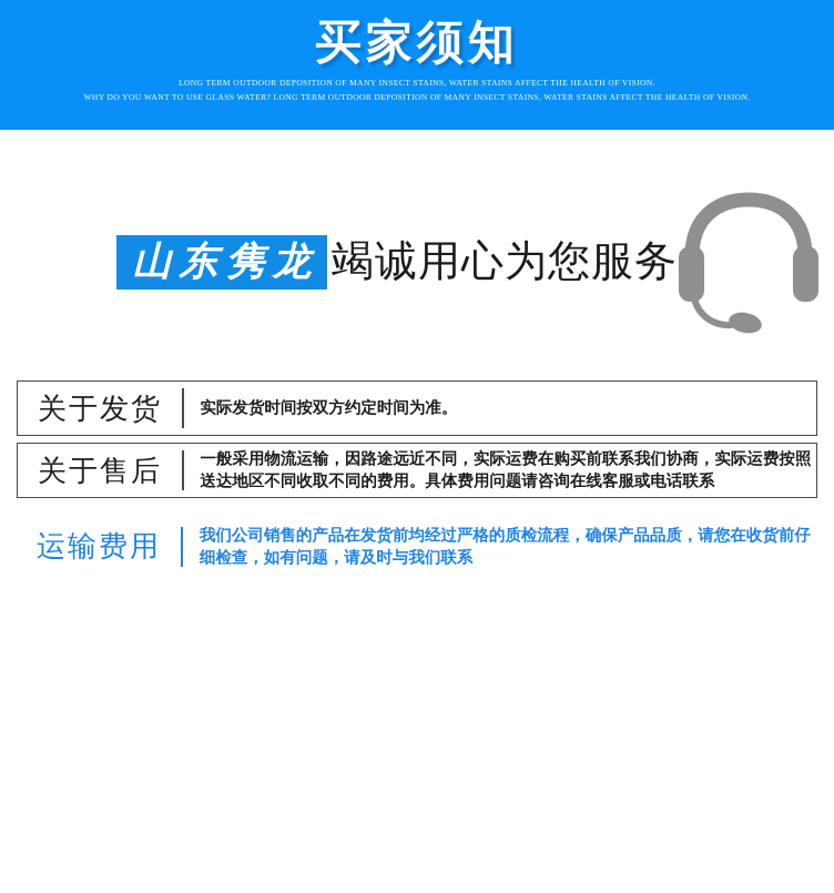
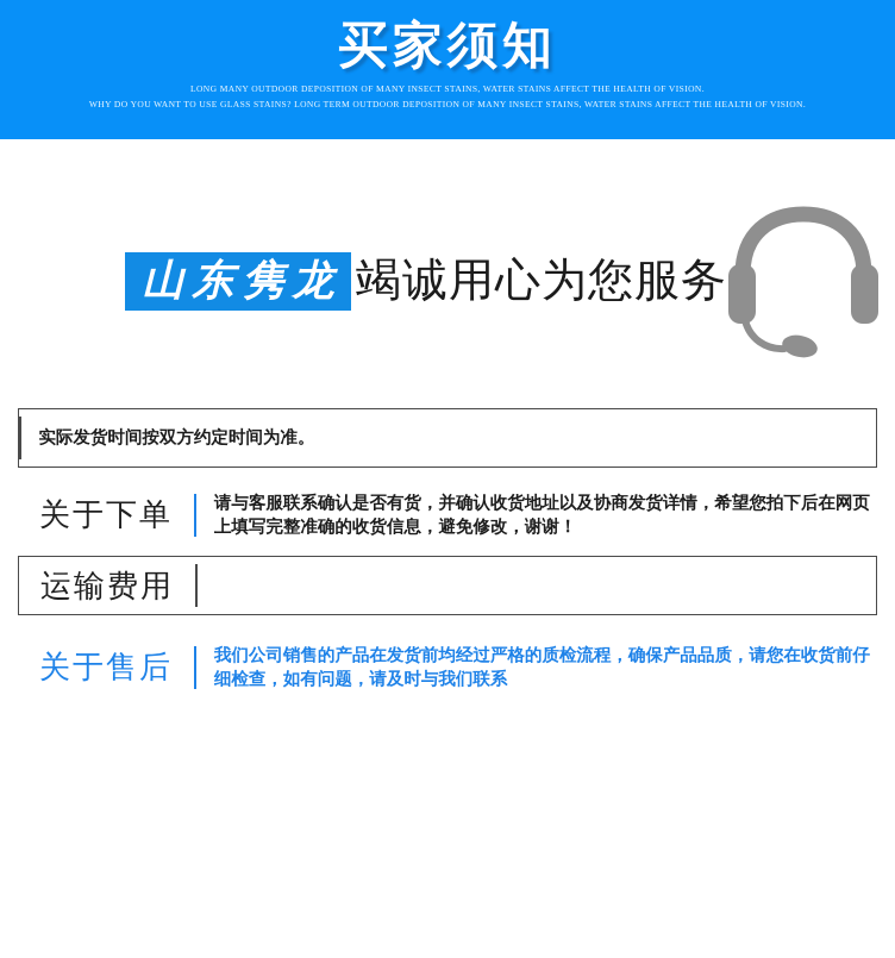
  买家须知
- LONG TERM OUTDOOR DEPOSITION OF MANY INSECT STAINS, WATER STAINS AFFECT THE HEALTH OF VISION.
+ LONG MANY OUTDOOR DEPOSITION OF MANY INSECT STAINS, WATER STAINS AFFECT THE HEALTH OF VISION.
- WHY DO YOU WANT TO USE GLASS WATER? LONG TERM OUTDOOR DEPOSITION OF MANY INSECT STAINS, WATER STAINS AFFECT THE HEALTH OF VISION.
+ WHY DO YOU WANT TO USE GLASS STAINS? LONG TERM OUTDOOR DEPOSITION OF MANY INSECT STAINS, WATER STAINS AFFECT THE HEALTH OF VISION.
  山东隽龙
  竭诚用心为您服务
- 关于发货
  实际发货时间按双方约定时间为准。
+ 关于下单
+ 请与客服联系确认是否有货，并确认收货地址以及协商发货详情，希望您拍下后在网页上填写完整准确的收货信息，避免修改，谢谢！
- 关于售后
+ 运输费用
- 一般采用物流运输，因路途远近不同，实际运费在购买前联系我们协商，实际运费按照送达地区不同收取不同的费用。具体费用问题请咨询在线客服或电话联系
- 运输费用
+ 关于售后
  我们公司销售的产品在发货前均经过严格的质检流程，确保产品品质，请您在收货前仔细检查，如有问题，请及时与我们联系
